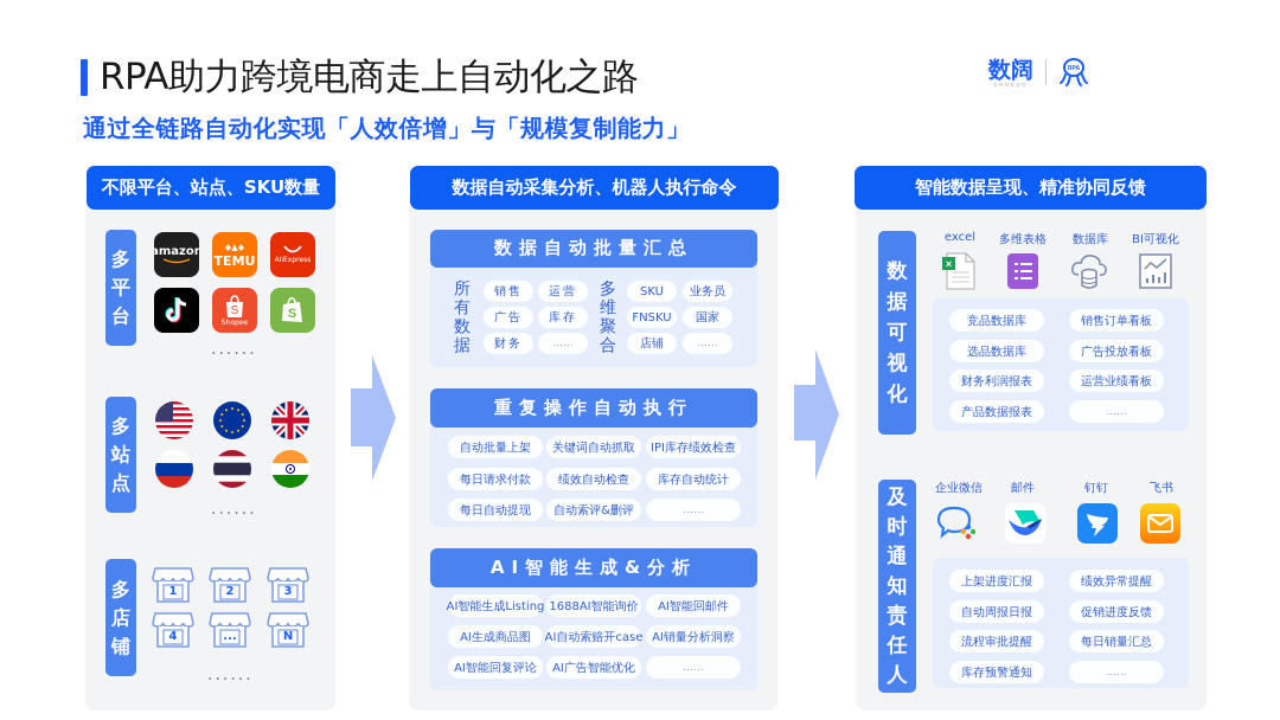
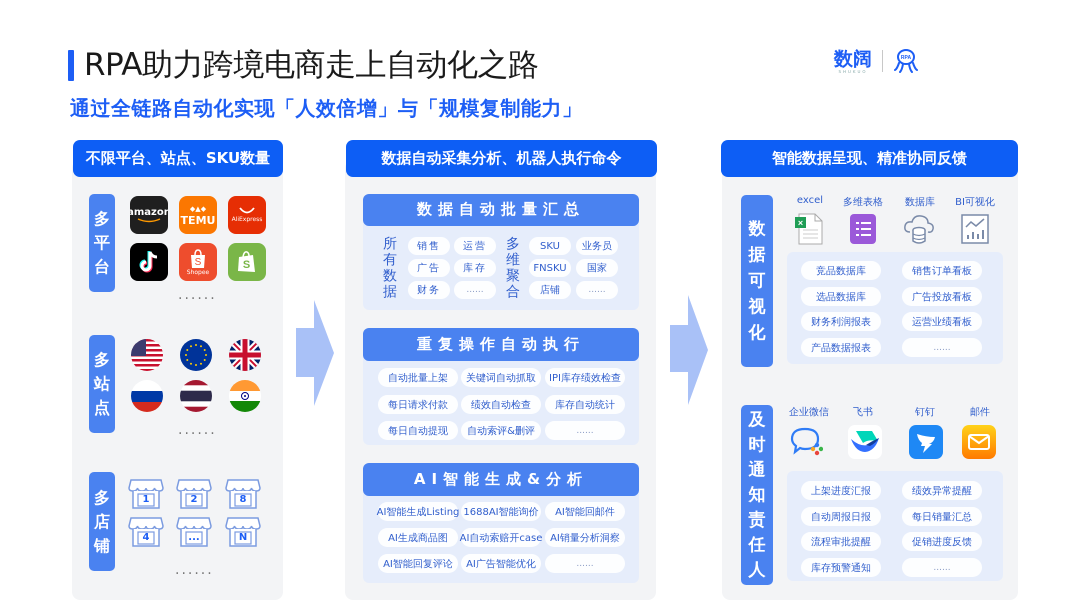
  RPA助力跨境电商走上自动化之路
  通过全链路自动化实现「人效倍增」与「规模复制能力」
  数阔
  不限平台、站点、SKU数量
  多
  平
  台
  amazon
  ◆▲◆
  TEMU
  S
  S
  ......
  多
  站
  点
  ......
  多
  店
  铺
  1
  2
- 3
+ 8
  4
  ...
  N
  ......
  数据自动采集分析、机器人执行命令
  数据自动批量汇总
  所
  有
  数
  据
  多
  维
  聚
  合
  销售
  运营
  广告
  库存
  财务
  ......
  SKU
  业务员
  FNSKU
  国家
  店铺
  ......
  重复操作自动执行
  自动批量上架
  关键词自动抓取
  IPI库存绩效检查
  每日请求付款
  绩效自动检查
  库存自动统计
  每日自动提现
  自动索评&删评
  ......
  AI智能生成&分析
  AI智能生成Listing
  1688AI智能询价
  AI智能回邮件
  AI生成商品图
  AI自动索赔开case
  AI销量分析洞察
  AI智能回复评论
  AI广告智能优化
  ......
  智能数据呈现、精准协同反馈
  数
  据
  可
  视
  化
  excel
  多维表格
  数据库
  BI可视化
  ×
  竞品数据库
  销售订单看板
  选品数据库
  广告投放看板
  财务利润报表
  运营业绩看板
  产品数据报表
  ......
  及
  时
  通
  知
  责
  任
  人
  企业微信
- 邮件
+ 飞书
  钉钉
- 飞书
+ 邮件
  上架进度汇报
  绩效异常提醒
  自动周报日报
- 促销进度反馈
+ 每日销量汇总
  流程审批提醒
- 每日销量汇总
+ 促销进度反馈
  库存预警通知
  ......
